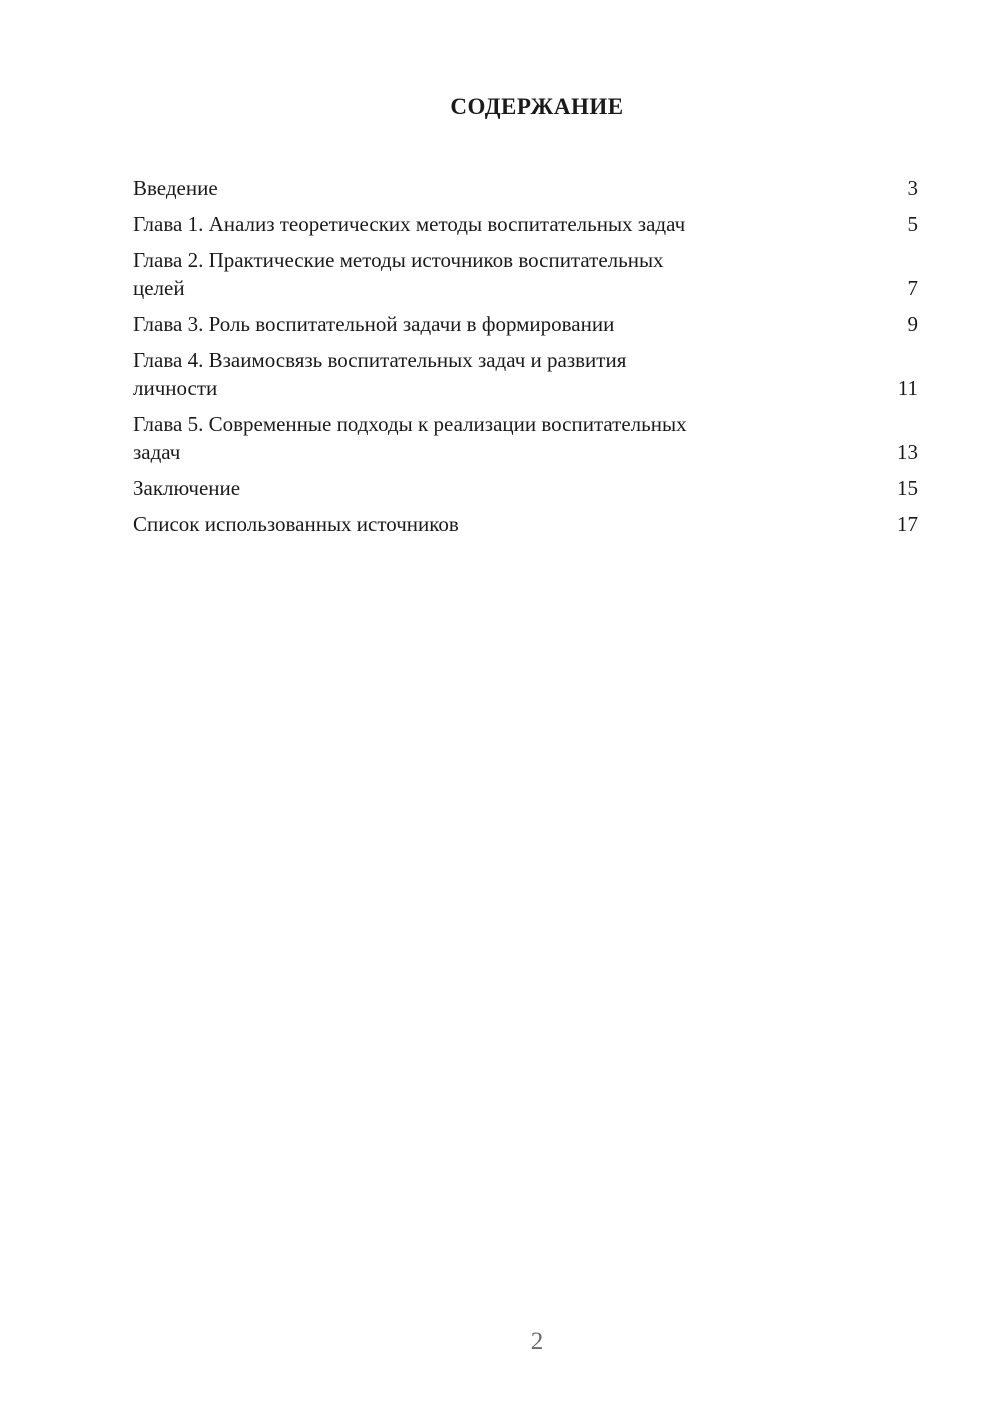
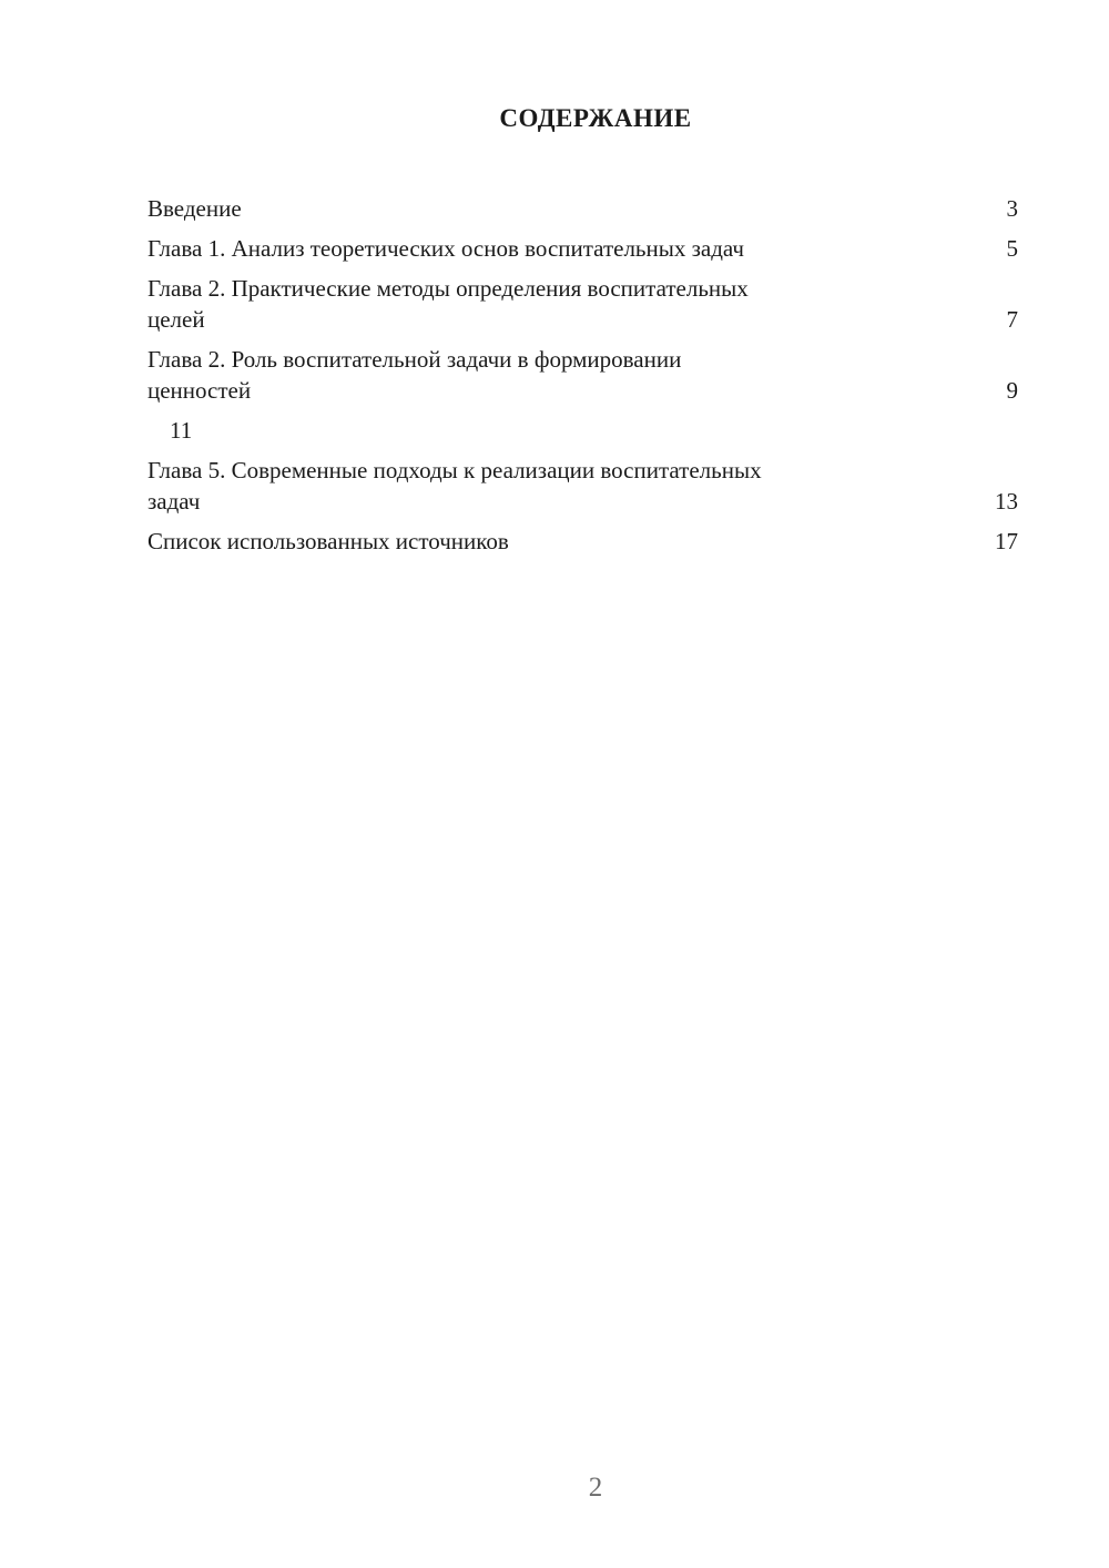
  СОДЕРЖАНИЕ
  Введение
  3
- Глава 1. Анализ теоретических методы воспитательных задач
+ Глава 1. Анализ теоретических основ воспитательных задач
  5
- Глава 2. Практические методы источников воспитательных
+ Глава 2. Практические методы определения воспитательных
  целей
  7
- Глава 3. Роль воспитательной задачи в формировании
+ Глава 2. Роль воспитательной задачи в формировании
+ ценностей
  9
- Глава 4. Взаимосвязь воспитательных задач и развития
- личности
  11
  Глава 5. Современные подходы к реализации воспитательных
  задач
  13
- Заключение
- 15
  Список использованных источников
  17
  2
